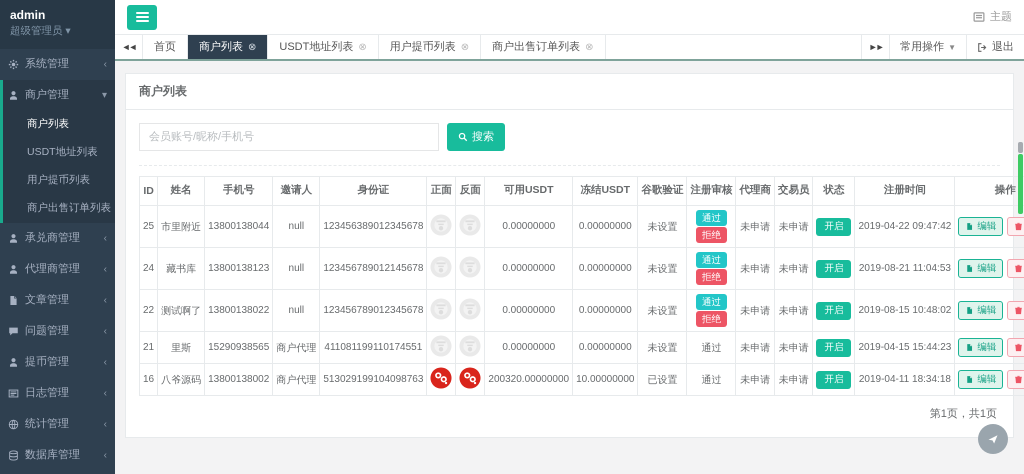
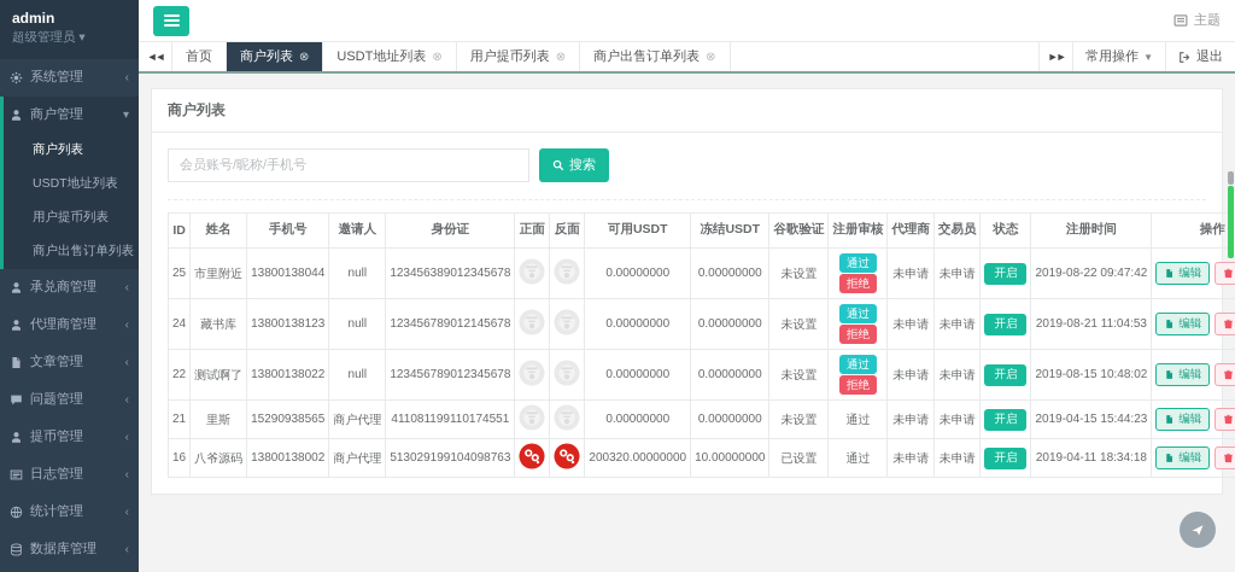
  admin
  超级管理员 ▾
  系统管理
  ‹
  商户管理
  ▾
  商户列表
  USDT地址列表
  用户提币列表
  商户出售订单列表
  承兑商管理
  ‹
  代理商管理
  ‹
  文章管理
  ‹
  问题管理
  ‹
  提币管理
  ‹
  日志管理
  ‹
  统计管理
  ‹
  数据库管理
  ‹
  主题
  ◄◄
  首页
  商户列表
  ⊗
  USDT地址列表
  ⊗
  用户提币列表
  ⊗
  商户出售订单列表
  ⊗
  ►►
  常用操作
  ▼
  退出
  商户列表
  会员账号/昵称/手机号
  搜索
  ID	姓名	手机号	邀请人	身份证	正面	反面	可用USDT	冻结USDT	谷歌验证	注册审核	代理商	交易员	状态	注册时间	操作
- 25	市里附近	13800138044	null	123456389012345678			0.00000000	0.00000000	未设置	通过拒绝	未申请	未申请	开启	2019-04-22 09:47:42	编辑
+ 25	市里附近	13800138044	null	123456389012345678			0.00000000	0.00000000	未设置	通过拒绝	未申请	未申请	开启	2019-08-22 09:47:42	编辑
  24	藏书库	13800138123	null	123456789012145678			0.00000000	0.00000000	未设置	通过拒绝	未申请	未申请	开启	2019-08-21 11:04:53	编辑
  22	测试啊了	13800138022	null	123456789012345678			0.00000000	0.00000000	未设置	通过拒绝	未申请	未申请	开启	2019-08-15 10:48:02	编辑
  21	里斯	15290938565	商户代理	411081199110174551			0.00000000	0.00000000	未设置	通过	未申请	未申请	开启	2019-04-15 15:44:23	编辑
  16	八爷源码	13800138002	商户代理	513029199104098763			200320.00000000	10.00000000	已设置	通过	未申请	未申请	开启	2019-04-11 18:34:18	编辑
- 第1页，共1页
